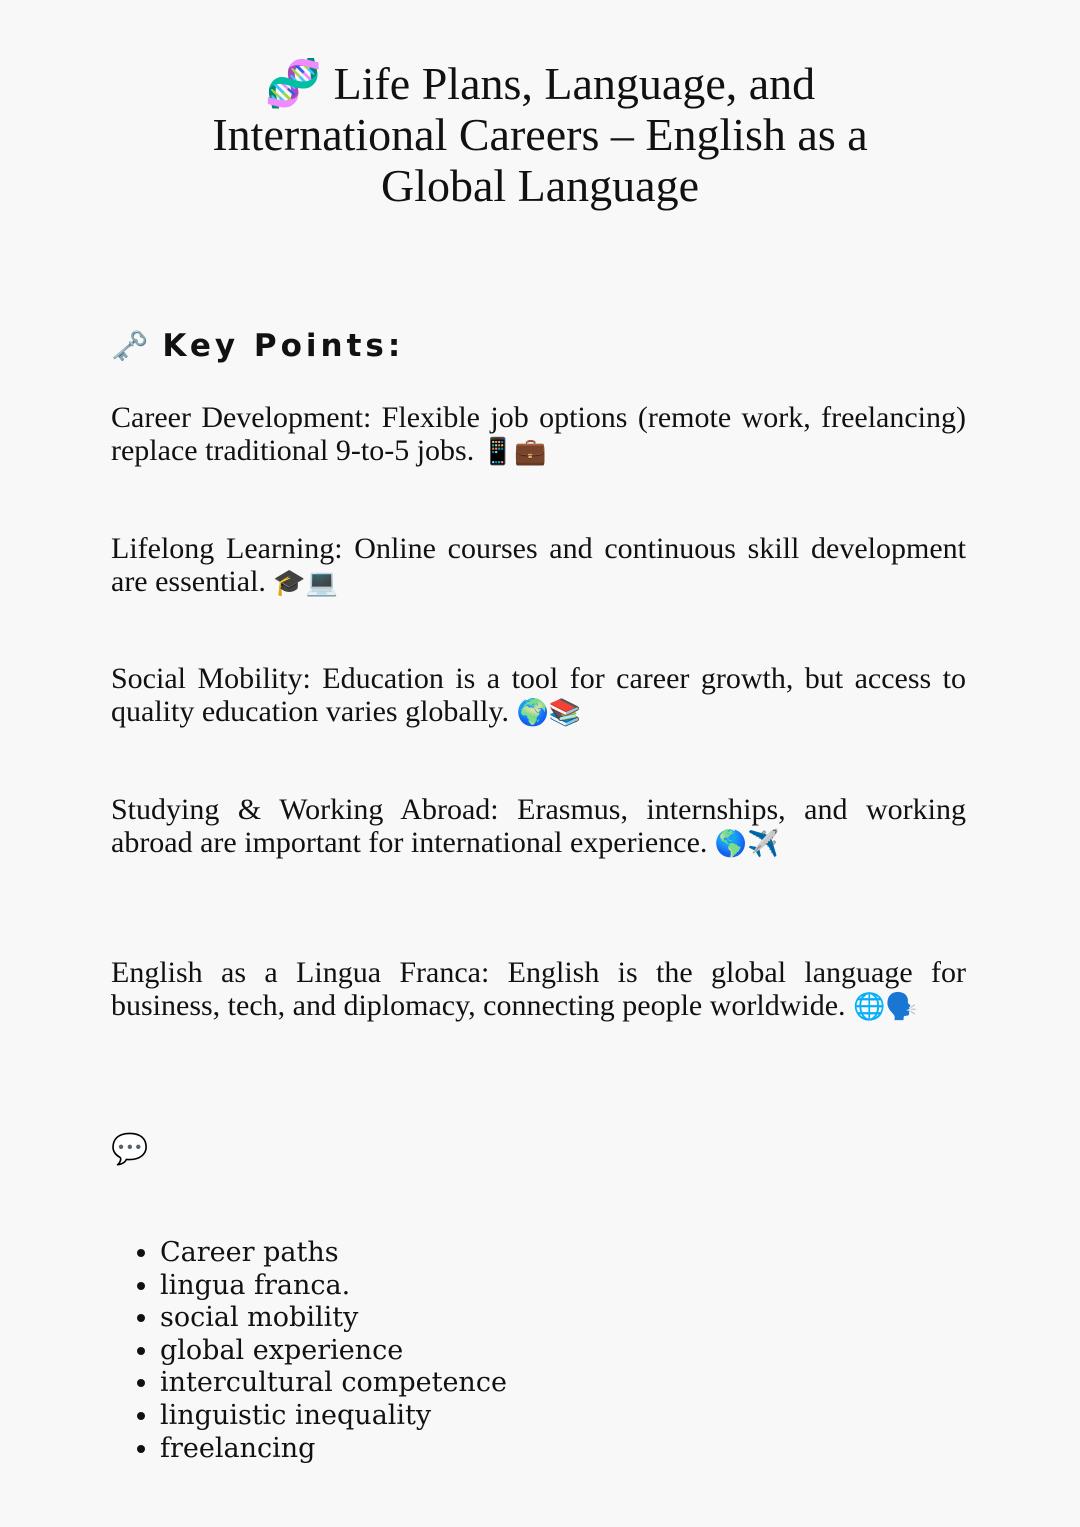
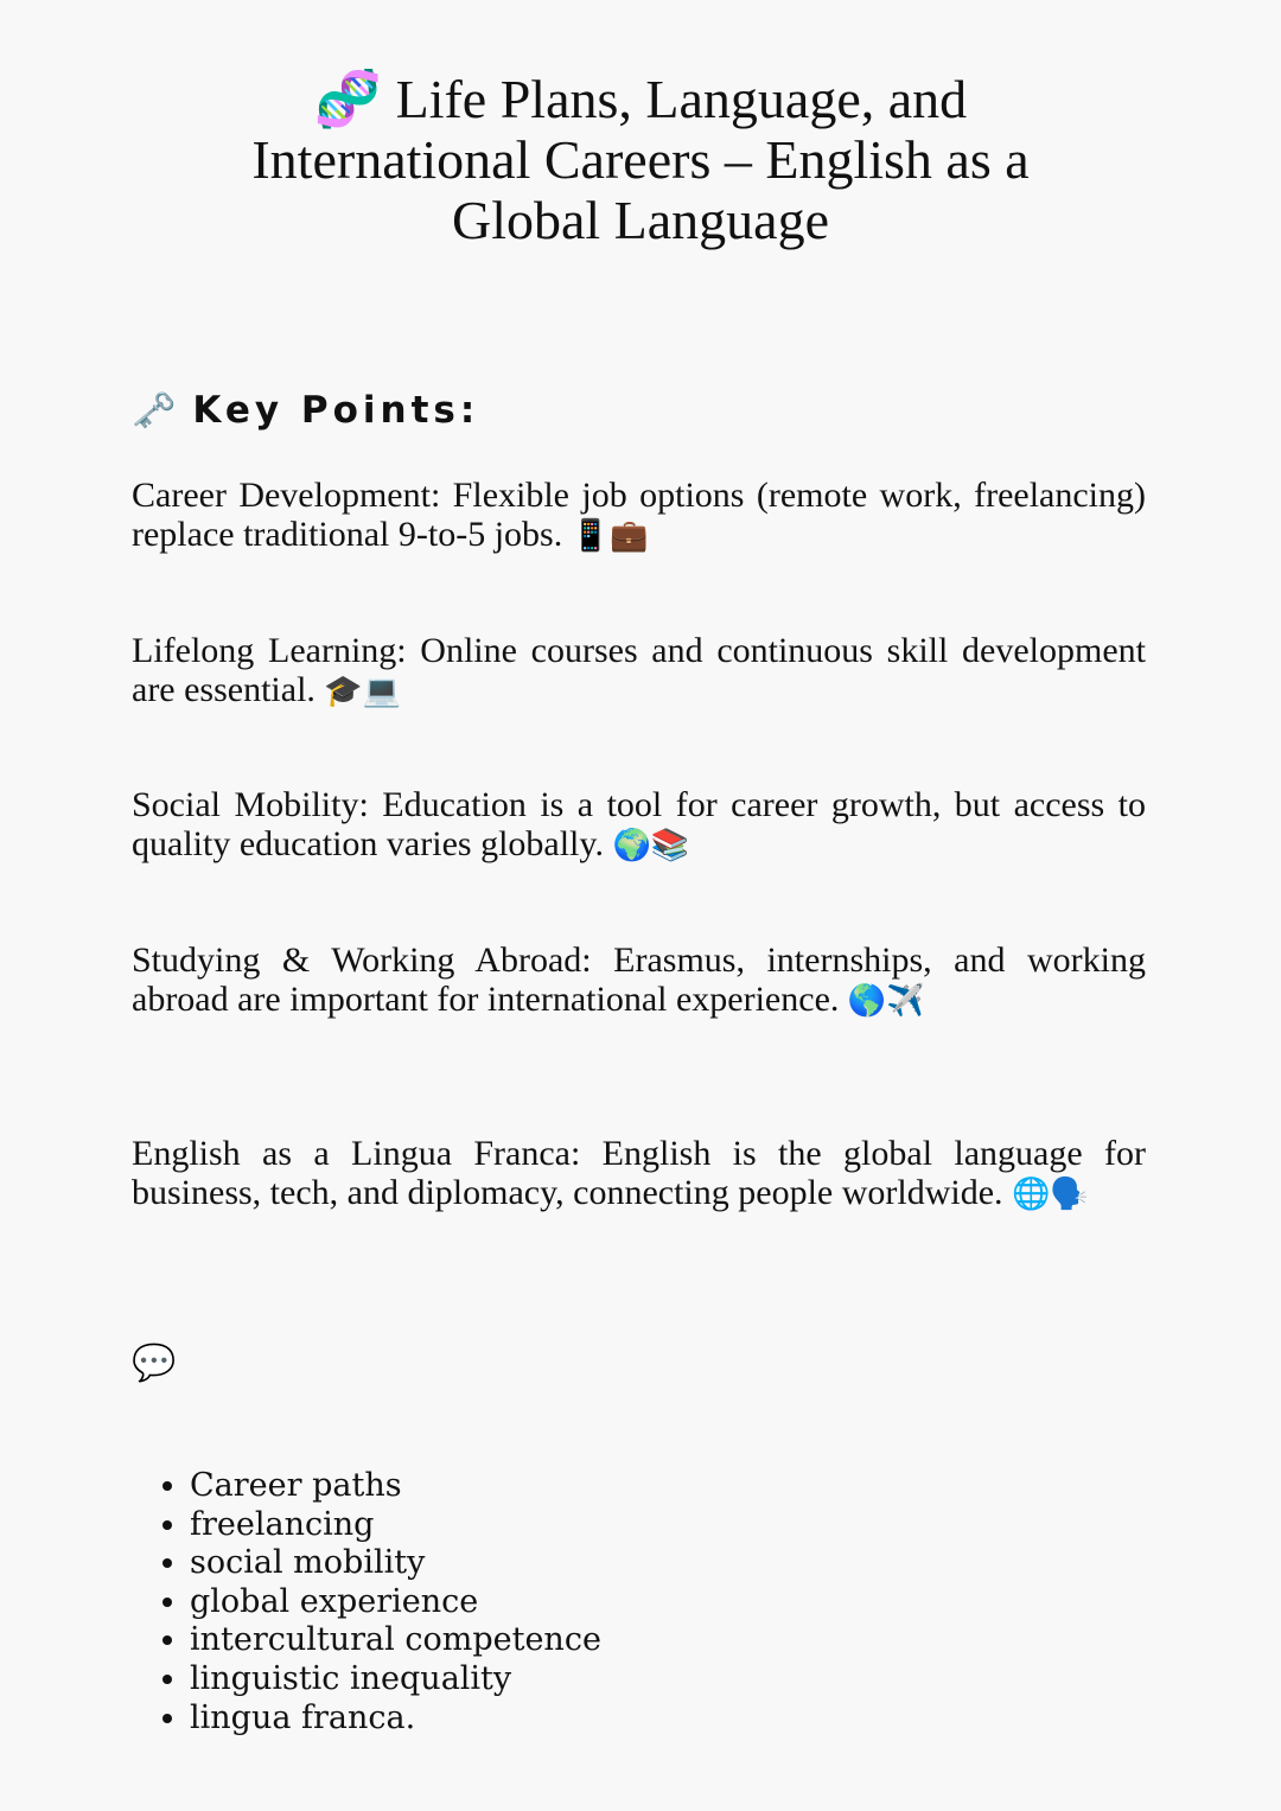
  🧬 Life Plans, Language, and International Careers – English as a Global Language
  🗝️
  Key Points:
  Career Development: Flexible job options (remote work, freelancing) replace traditional 9-to-5 jobs. 📱💼
  Lifelong Learning: Online courses and continuous skill development are essential. 🎓💻
  Social Mobility: Education is a tool for career growth, but access to quality education varies globally. 🌍📚
  Studying & Working Abroad: Erasmus, internships, and working abroad are important for international experience. 🌎✈️
  English as a Lingua Franca: English is the global language for business, tech, and diplomacy, connecting people worldwide. 🌐🗣️
  💬
  Career paths
- lingua franca.
+ freelancing
  social mobility
  global experience
  intercultural competence
  linguistic inequality
- freelancing
+ lingua franca.
